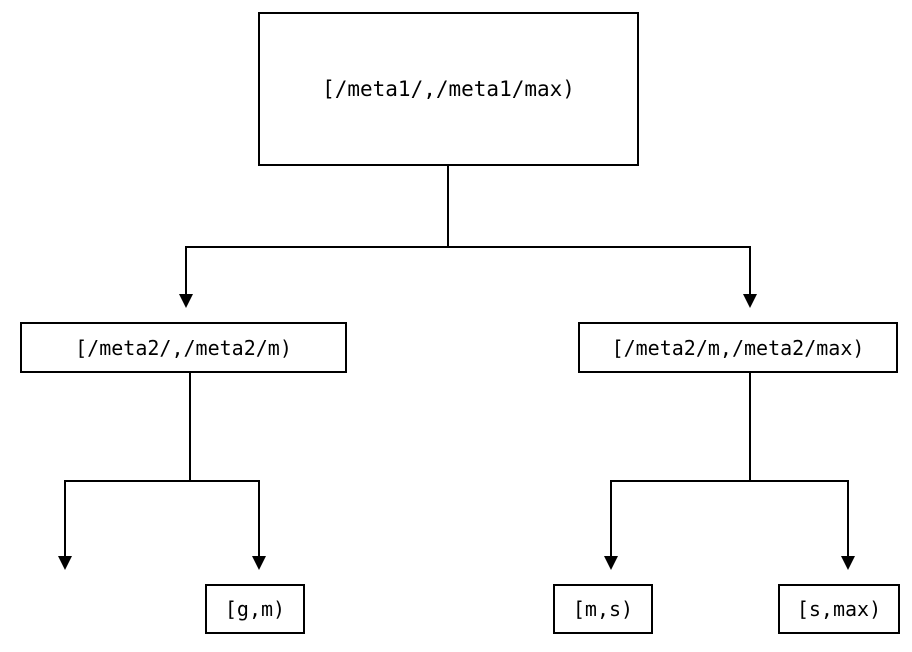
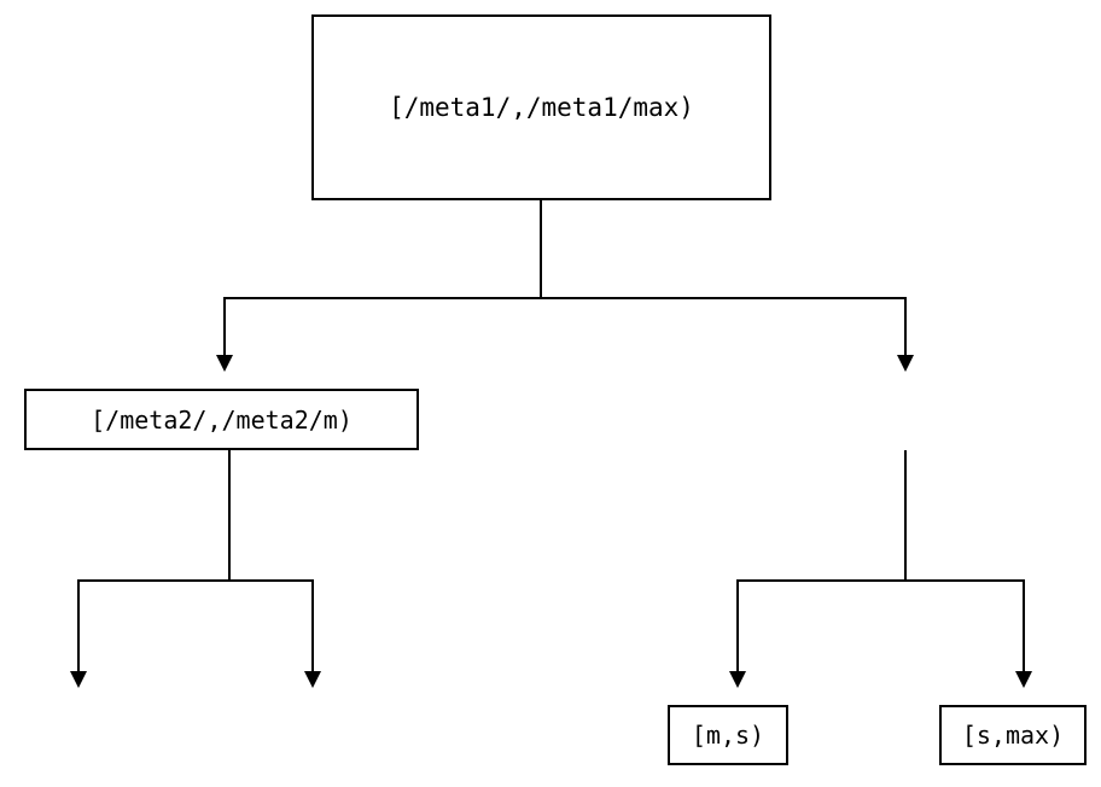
  [/meta1/,/meta1/max)
  [/meta2/,/meta2/m)
- [/meta2/m,/meta2/max)
- [g,m)
  [m,s)
  [s,max)
